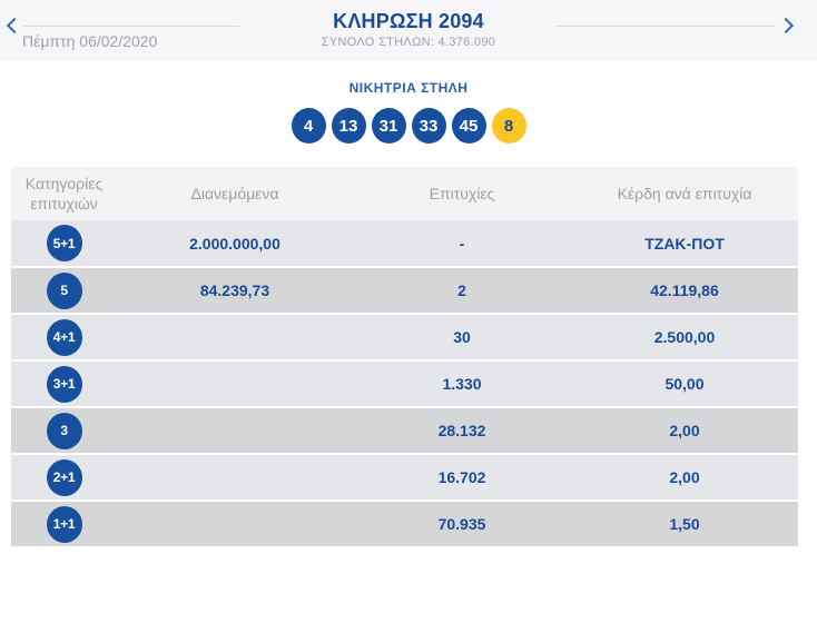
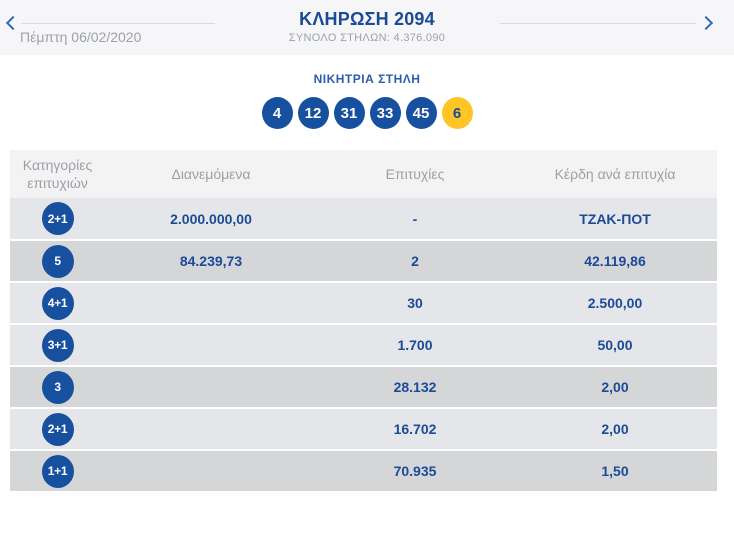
  ΚΛΗΡΩΣΗ 2094
  ΣΥΝΟΛΟ ΣΤΗΛΩΝ: 4.376.090
  Πέμπτη 06/02/2020
  ΝΙΚΗΤΡΙΑ ΣΤΗΛΗ
  4
- 13
+ 12
  31
  33
  45
- 8
+ 6
  Κατηγορίες επιτυχιών	Διανεμόμενα	Επιτυχίες	Κέρδη ανά επιτυχία
- 5+1	2.000.000,00	-	ΤΖΑΚ-ΠΟΤ
+ 2+1	2.000.000,00	-	ΤΖΑΚ-ΠΟΤ
  5	84.239,73	2	42.119,86
  4+1		30	2.500,00
- 3+1		1.330	50,00
+ 3+1		1.700	50,00
  3		28.132	2,00
  2+1		16.702	2,00
  1+1		70.935	1,50
